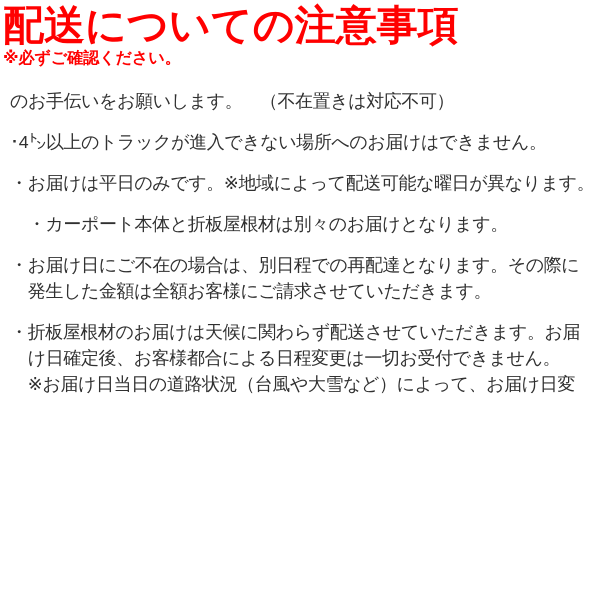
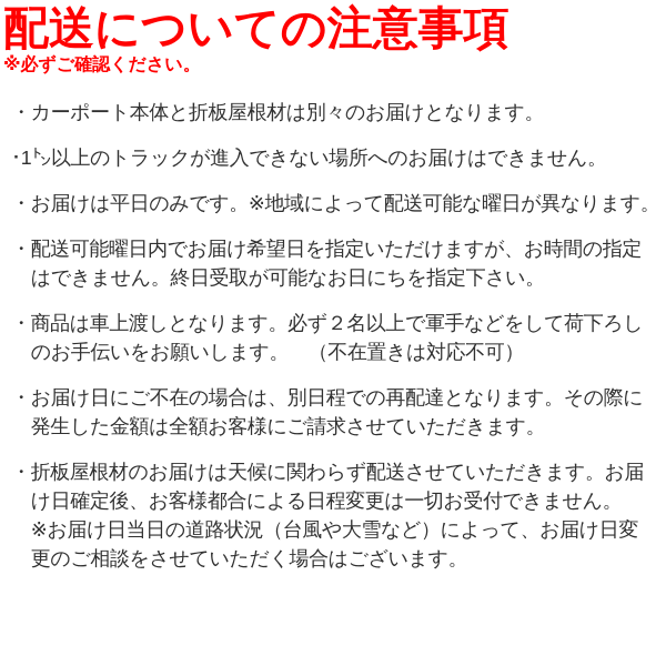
  配送についての注意事項
  ※必ずご確認ください。
- のお手伝いをお願いします。 （不在置きは対応不可）
+ ・カーポート本体と折板屋根材は別々のお届けとなります。
- ・4㌧以上のトラックが進入できない場所へのお届けはできません。
+ ・1㌧以上のトラックが進入できない場所へのお届けはできません。
  ・お届けは平日のみです。※地域によって配送可能な曜日が異なります。
+ ・配送可能曜日内でお届け希望日を指定いただけますが、お時間の指定
+ はできません。終日受取が可能なお日にちを指定下さい。
+ ・商品は車上渡しとなります。必ず２名以上で軍手などをして荷下ろし
- ・カーポート本体と折板屋根材は別々のお届けとなります。
+ のお手伝いをお願いします。 （不在置きは対応不可）
  ・お届け日にご不在の場合は、別日程での再配達となります。その際に
  発生した金額は全額お客様にご請求させていただきます。
  ・折板屋根材のお届けは天候に関わらず配送させていただきます。お届
  け日確定後、お客様都合による日程変更は一切お受付できません。
  ※お届け日当日の道路状況（台風や大雪など）によって、お届け日変
+ 更のご相談をさせていただく場合はございます。
